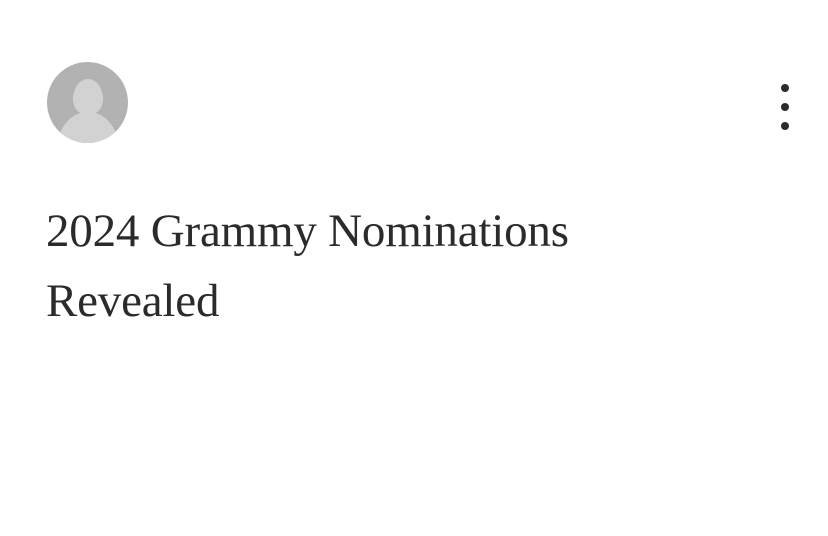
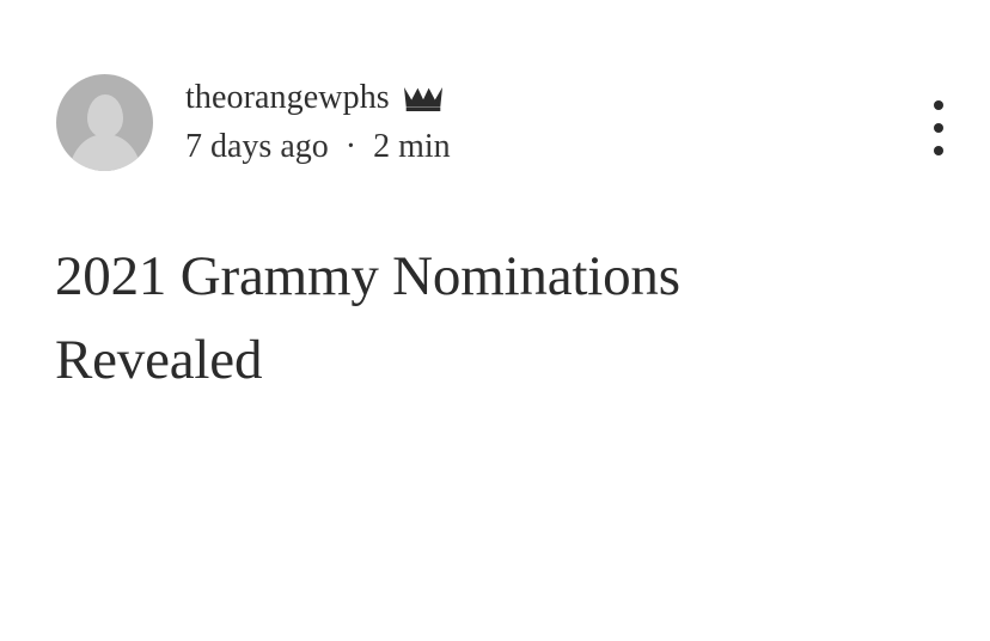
+ theorangewphs
+ 7 days ago
+ ·
+ 2 min
- 2024 Grammy Nominations Revealed
+ 2021 Grammy Nominations Revealed
